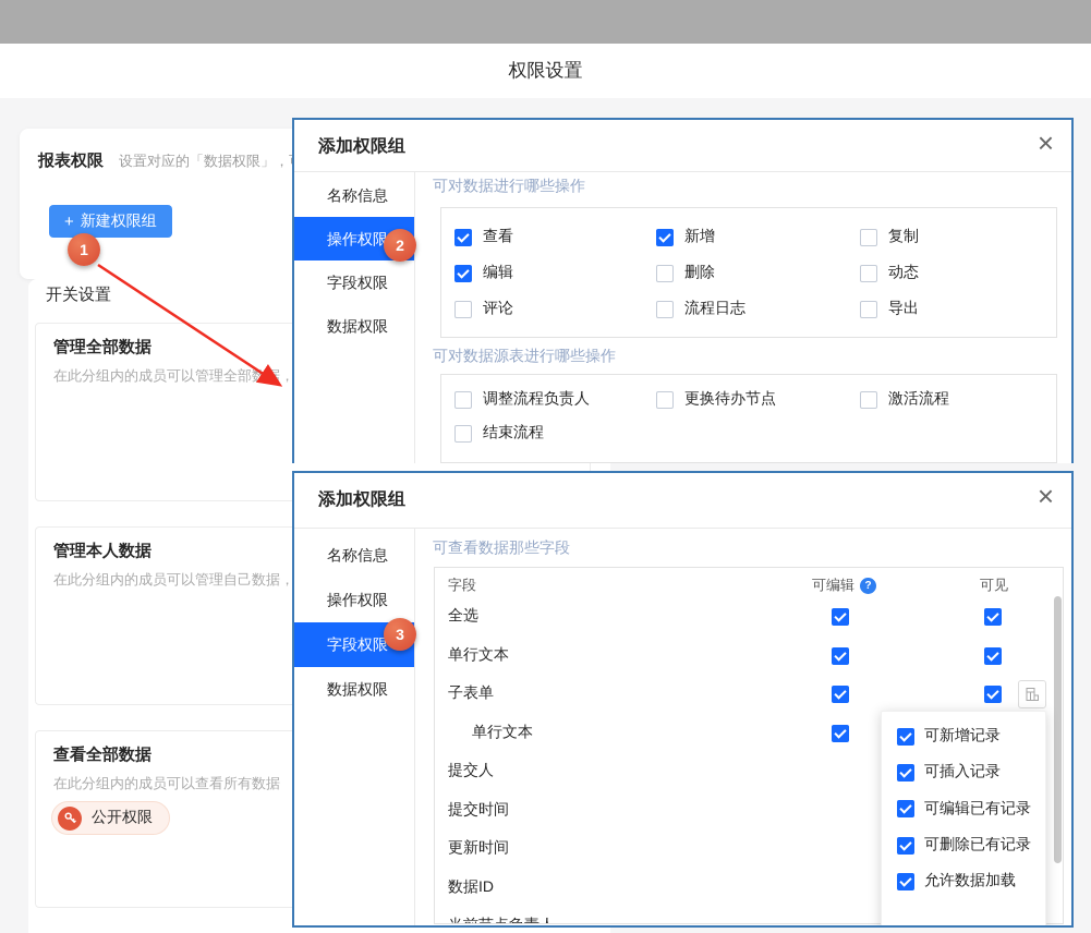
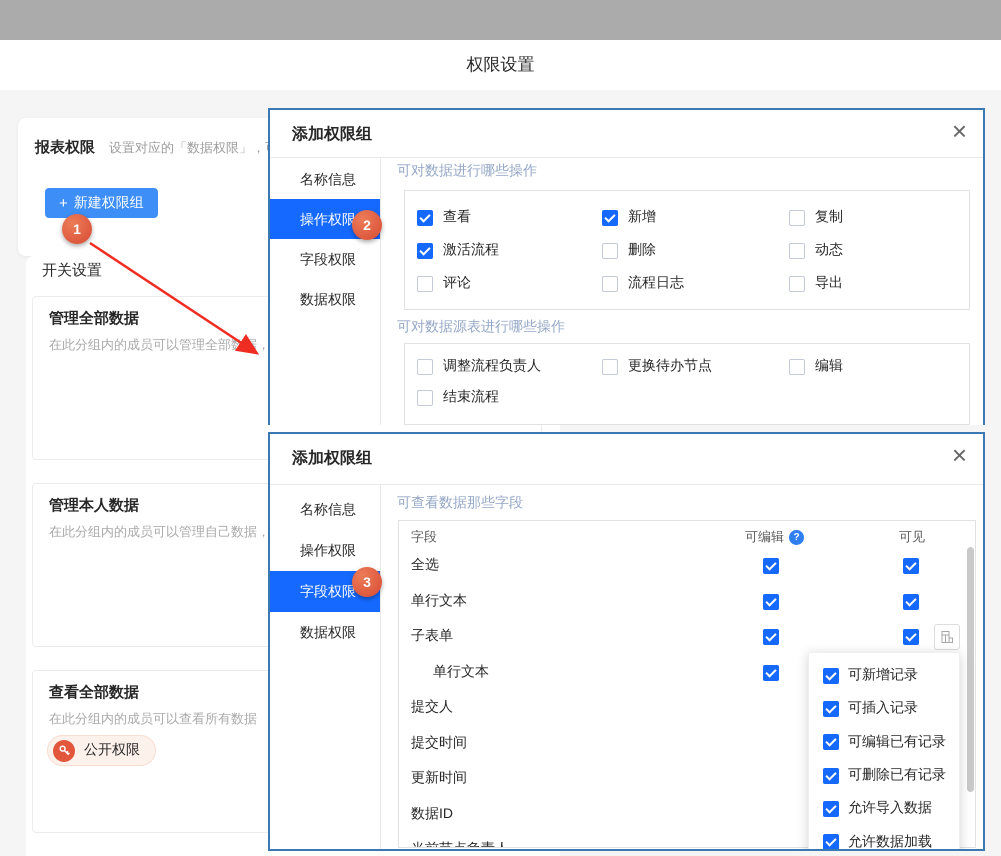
  权限设置
  报表权限 设置对应的「数据权限」，
  +
  新建权限组
  开关设置
  管理全部数据
  在此分组内的成员可以管理全部数据，
  管理本人数据
  在此分组内的成员可以管理自己数据，
  查看全部数据
  在此分组内的成员可以查看所有数据
  公开权限
  添加权限组
  ×
  名称信息
  操作权限
  字段权限
  数据权限
  可对数据进行哪些操作
  查看
  新增
  复制
- 编辑
+ 激活流程
  删除
  动态
  评论
  流程日志
  导出
  可对数据源表进行哪些操作
  调整流程负责人
  更换待办节点
- 激活流程
+ 编辑
  结束流程
  添加权限组
  ×
  名称信息
  操作权限
  字段权限
  数据权限
  可查看数据那些字段
  字段
  可编辑
  ?
  可见
  全选
  单行文本
  子表单
  单行文本
  提交人
  提交时间
  更新时间
  数据ID
  可新增记录
  可插入记录
  可编辑已有记录
  可删除已有记录
+ 允许导入数据
  允许数据加载
  1
  2
  3
